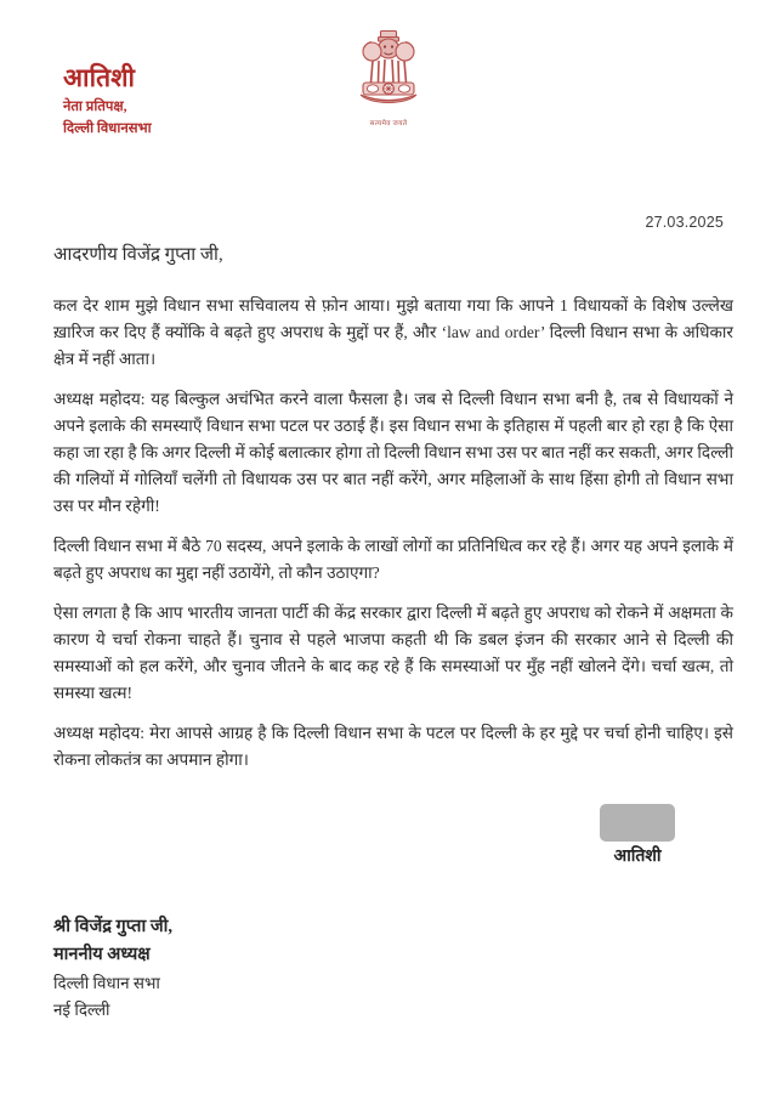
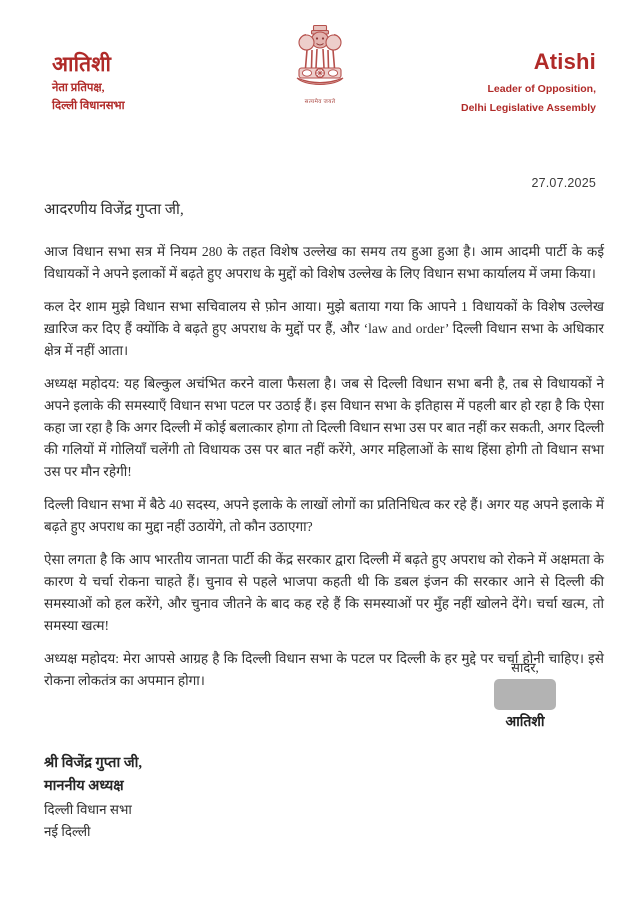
  आतिशी
  नेता प्रतिपक्ष,
  दिल्ली विधानसभा
+ Atishi
+ Leader of Opposition,
+ Delhi Legislative Assembly
- 27.03.2025
+ 27.07.2025
  आदरणीय विजेंद्र गुप्ता जी,
+ आज विधान सभा सत्र में नियम 280 के तहत विशेष उल्लेख का समय तय हुआ हुआ है। आम आदमी पार्टी के कई विधायकों ने अपने इलाकों में बढ़ते हुए अपराध के मुद्दों को विशेष उल्लेख के लिए विधान सभा कार्यालय में जमा किया।
  कल देर शाम मुझे विधान सभा सचिवालय से फ़ोन आया। मुझे बताया गया कि आपने 1 विधायकों के विशेष उल्लेख ख़ारिज कर दिए हैं क्योंकि वे बढ़ते हुए अपराध के मुद्दों पर हैं, और ‘law and order’ दिल्ली विधान सभा के अधिकार क्षेत्र में नहीं आता।
  अध्यक्ष महोदय: यह बिल्कुल अचंभित करने वाला फैसला है। जब से दिल्ली विधान सभा बनी है, तब से विधायकों ने अपने इलाके की समस्याएँ विधान सभा पटल पर उठाई हैं। इस विधान सभा के इतिहास में पहली बार हो रहा है कि ऐसा कहा जा रहा है कि अगर दिल्ली में कोई बलात्कार होगा तो दिल्ली विधान सभा उस पर बात नहीं कर सकती, अगर दिल्ली की गलियों में गोलियाँ चलेंगी तो विधायक उस पर बात नहीं करेंगे, अगर महिलाओं के साथ हिंसा होगी तो विधान सभा उस पर मौन रहेगी!
- दिल्ली विधान सभा में बैठे 70 सदस्य, अपने इलाके के लाखों लोगों का प्रतिनिधित्व कर रहे हैं। अगर यह अपने इलाके में बढ़ते हुए अपराध का मुद्दा नहीं उठायेंगे, तो कौन उठाएगा?
+ दिल्ली विधान सभा में बैठे 40 सदस्य, अपने इलाके के लाखों लोगों का प्रतिनिधित्व कर रहे हैं। अगर यह अपने इलाके में बढ़ते हुए अपराध का मुद्दा नहीं उठायेंगे, तो कौन उठाएगा?
  ऐसा लगता है कि आप भारतीय जानता पार्टी की केंद्र सरकार द्वारा दिल्ली में बढ़ते हुए अपराध को रोकने में अक्षमता के कारण ये चर्चा रोकना चाहते हैं। चुनाव से पहले भाजपा कहती थी कि डबल इंजन की सरकार आने से दिल्ली की समस्याओं को हल करेंगे, और चुनाव जीतने के बाद कह रहे हैं कि समस्याओं पर मुँह नहीं खोलने देंगे। चर्चा खत्म, तो समस्या खत्म!
  अध्यक्ष महोदय: मेरा आपसे आग्रह है कि दिल्ली विधान सभा के पटल पर दिल्ली के हर मुद्दे पर चर्चा होनी चाहिए। इसे रोकना लोकतंत्र का अपमान होगा।
+ सादर,
  आतिशी
  श्री विजेंद्र गुप्ता जी,
  माननीय अध्यक्ष
  दिल्ली विधान सभा
  नई दिल्ली
